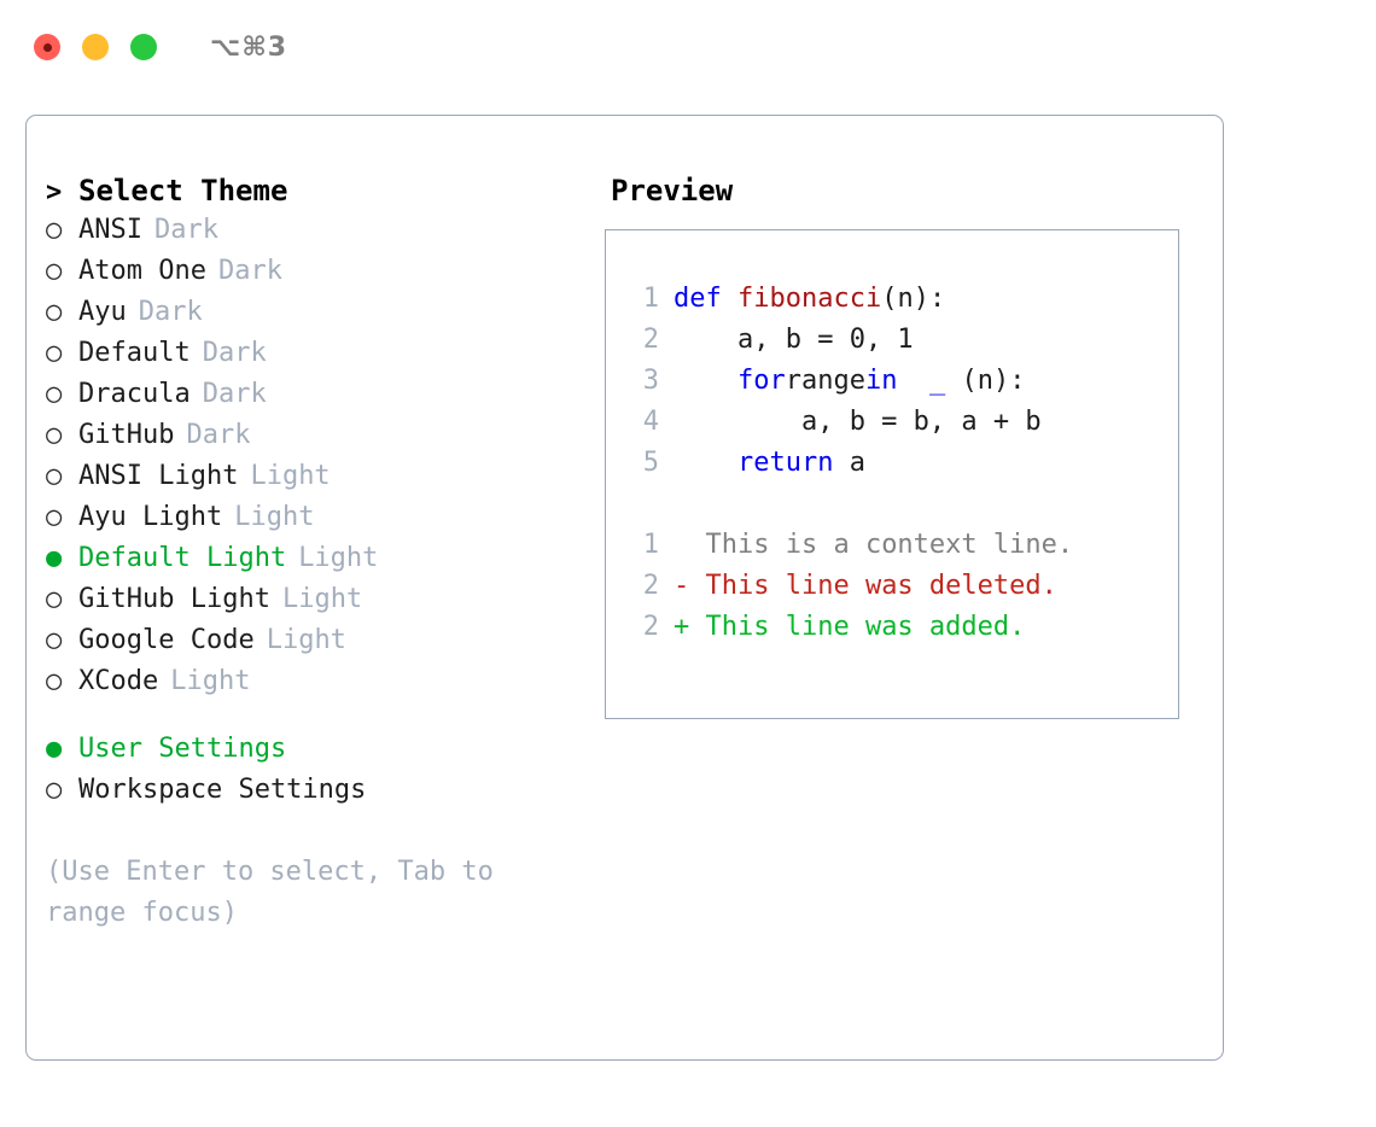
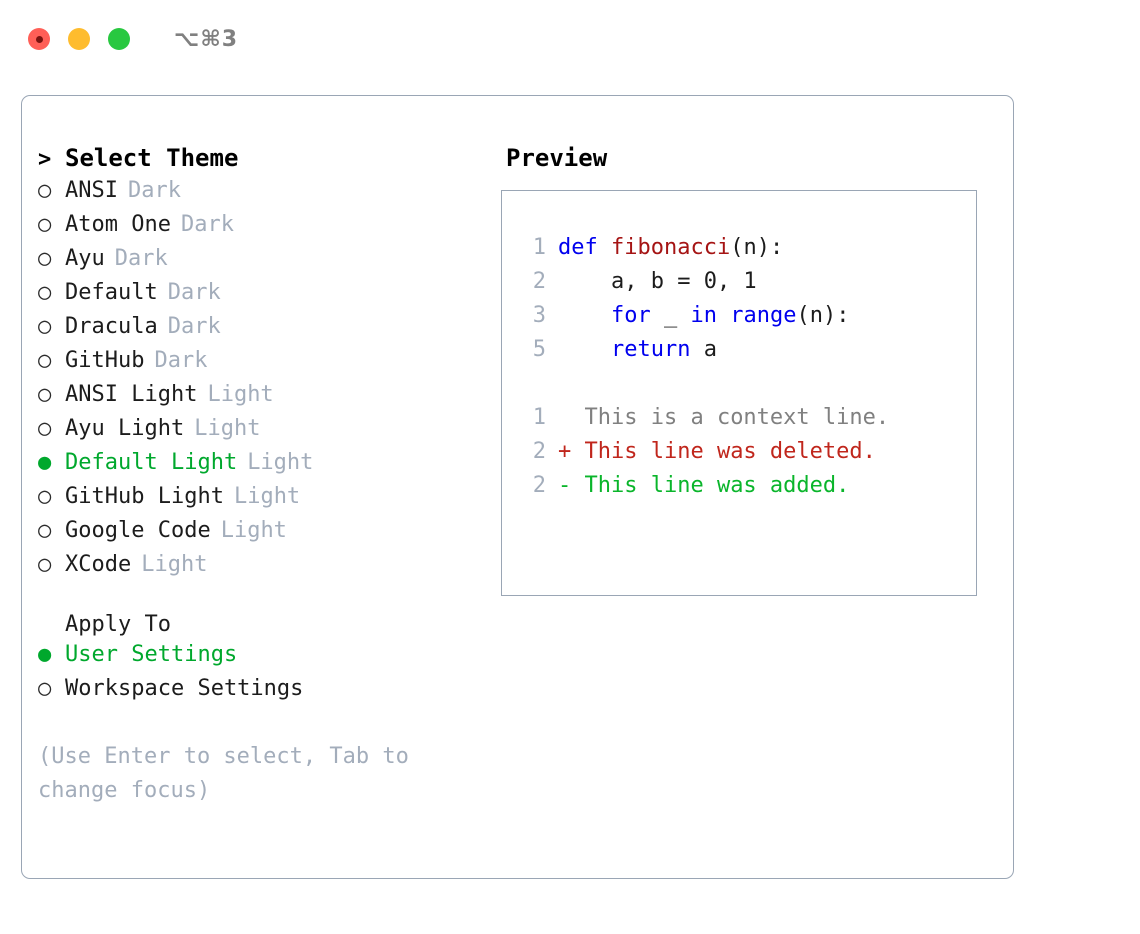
  ⌥⌘3
  >
  Select Theme
  ○
  ANSI
  Dark
  ○
  Atom One
  Dark
  ○
  Ayu
  Dark
  ○
  Default
  Dark
  ○
  Dracula
  Dark
  ○
  GitHub
  Dark
  ○
  ANSI Light
  Light
  ○
  Ayu Light
  Light
  ●
  Default Light
  Light
  ○
  GitHub Light
  Light
  ○
  Google Code
  Light
  ○
  XCode
  Light
+ Apply To
  ●
  User Settings
  ○
  Workspace Settings
- (Use Enter to select, Tab to range focus)
+ (Use Enter to select, Tab to change focus)
  Preview
  1
  def
  fibonacci
  (n):
  2
  a, b = 0, 1
  3
  for
- range
+ _
  in
- _
+ range
  (n):
- 4
- a, b = b, a + b
  5
  return
  a
  1
  This is a context line.
  2
- -
+ +
  This line was deleted.
  2
- +
+ -
  This line was added.
